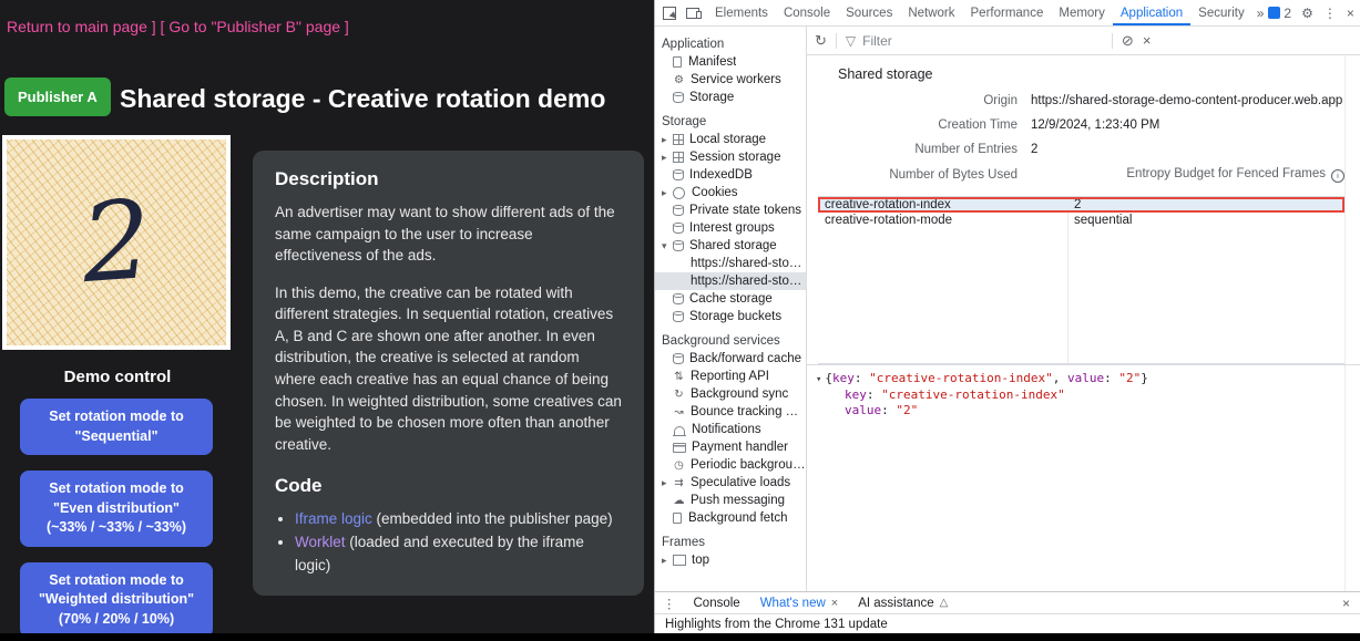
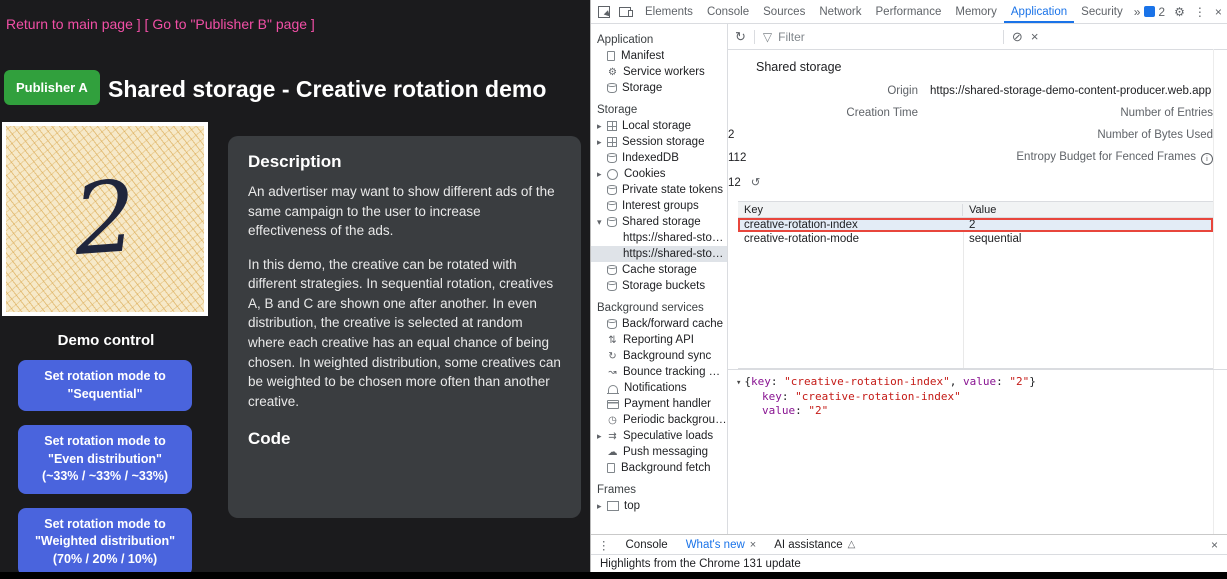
  Return to main page ] [ Go to "Publisher B" page ]
  Publisher A
  Shared storage - Creative rotation demo
  Demo control
  Set rotation mode to
  "Sequential"
  Set rotation mode to
  "Even distribution"
  (~33% / ~33% / ~33%)
  Set rotation mode to
  "Weighted distribution"
  (70% / 20% / 10%)
  Description
  An advertiser may want to show different ads of the same campaign to the user to increase effectiveness of the ads.
  In this demo, the creative can be rotated with different strategies. In sequential rotation, creatives A, B and C are shown one after another. In even distribution, the creative is selected at random where each creative has an equal chance of being chosen. In weighted distribution, some creatives can be weighted to be chosen more often than another creative.
  Code
- Iframe logic (embedded into the publisher page)
- Worklet (loaded and executed by the iframe logic)
  Elements
  Console
  Sources
  Network
  Performance
  Memory
  Application
  Security
  »
  2
  ⚙
  ⋮
  ×
  Application
  Manifest
  ⚙
  Service workers
  Storage
  Storage
  ▸
  Local storage
  ▸
  Session storage
  IndexedDB
  ▸
  Cookies
  Private state tokens
  Interest groups
  ▾
  Shared storage
  https://shared-storag
  https://shared-storag
  Cache storage
  Storage buckets
  Background services
  Back/forward cache
  ⇅
  Reporting API
  ↻
  Background sync
  ↝
  Bounce tracking miti
  Notifications
  Payment handler
  ◷
  Periodic backgroun
  ▸
  ⇉
  Speculative loads
  ☁
  Push messaging
  Background fetch
  Frames
  ▸
  top
  ↻
  ▽
  Filter
  ⊘
  ×
  Shared storage
  Origin
  https://shared-storage-demo-content-producer.web.app
  Creation Time
- 12/9/2024, 1:23:40 PM
  Number of Entries
  2
  Number of Bytes Used
+ 112
  Entropy Budget for Fenced Frames
+ 12 ↺
+ Key
+ Value
  creative-rotation-index
  2
  creative-rotation-mode
  sequential
  ▾ {key: "creative-rotation-index", value: "2"}
  key: "creative-rotation-index"
  value: "2"
  ⋮
  Console
  What's new
  ×
  AI assistance
  △
  ×
  Highlights from the Chrome 131 update
